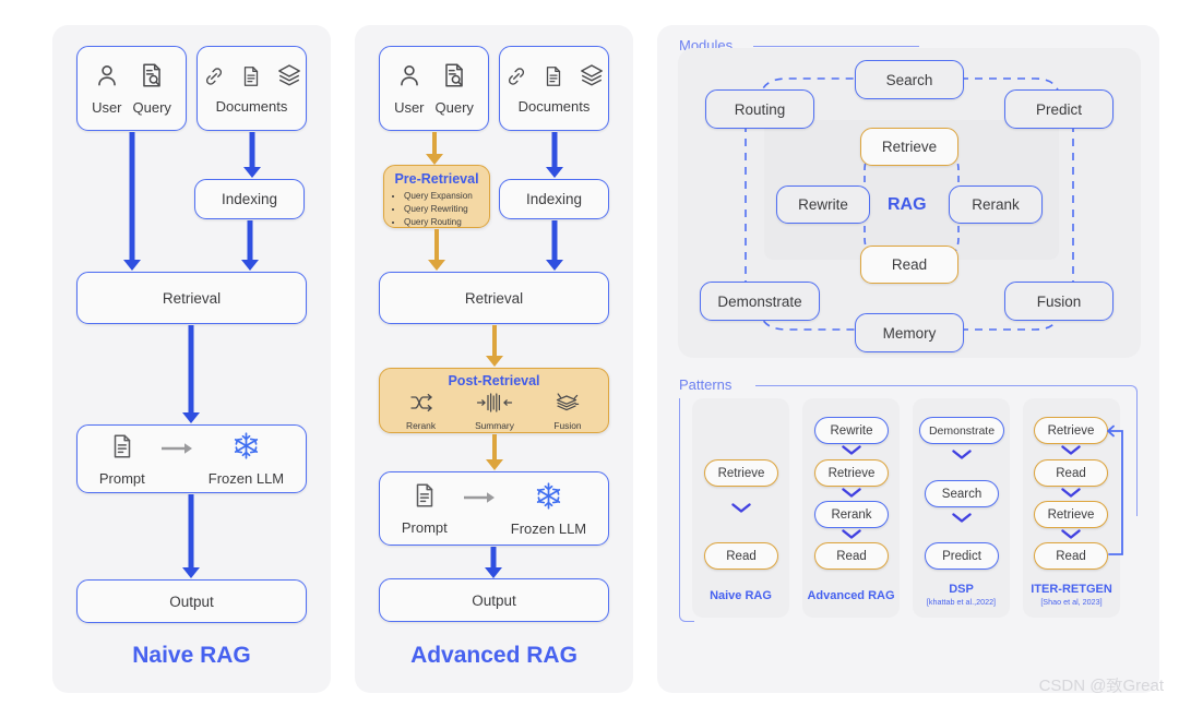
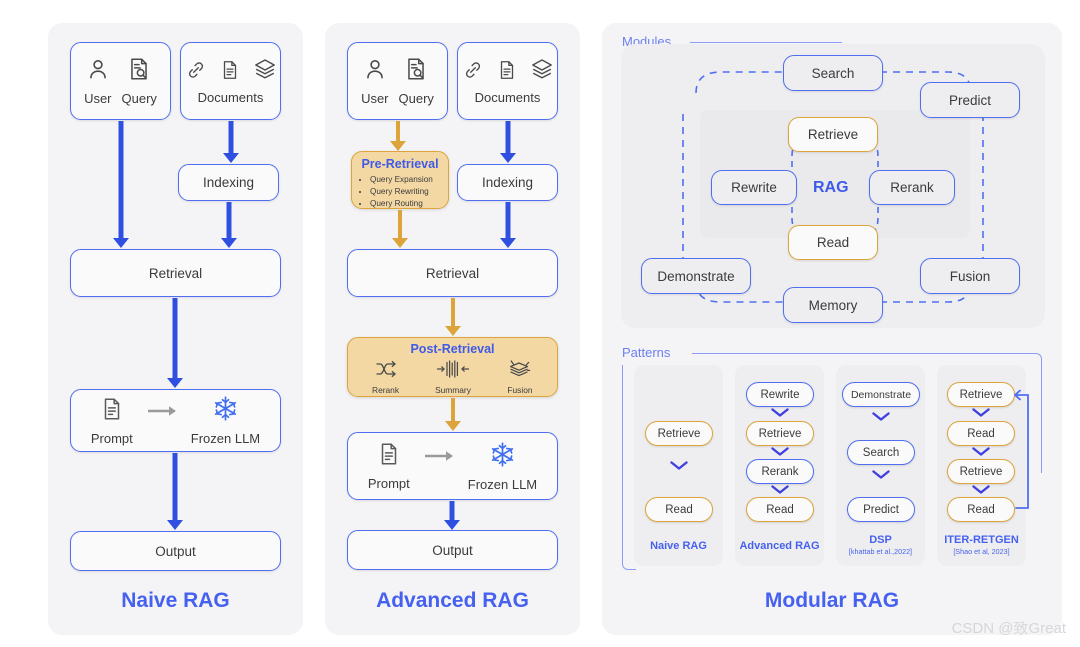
  User
  Query
  Documents
  Indexing
  Retrieval
  Prompt
  Frozen LLM
  Output
  Naive RAG
  User
  Query
  Documents
  Pre-Retrieval
  Query Expansion
  Query Rewriting
  Query Routing
  Indexing
  Retrieval
  Post-Retrieval
  Rerank
  Summary
  Fusion
  Prompt
  Frozen LLM
  Output
  Advanced RAG
  Modules
  Search
- Routing
  Predict
  Demonstrate
  Fusion
  Memory
  Retrieve
  Rewrite
  Rerank
  Read
  RAG
  Patterns
  Retrieve
  Read
  Naive RAG
  Rewrite
  Retrieve
  Rerank
  Read
  Advanced RAG
  Demonstrate
  Search
  Predict
  DSP
  [khattab et al.,2022]
  Retrieve
  Read
  Retrieve
  Read
  ITER-RETGEN
  [Shao et al, 2023]
+ Modular RAG
  CSDN @致Great
